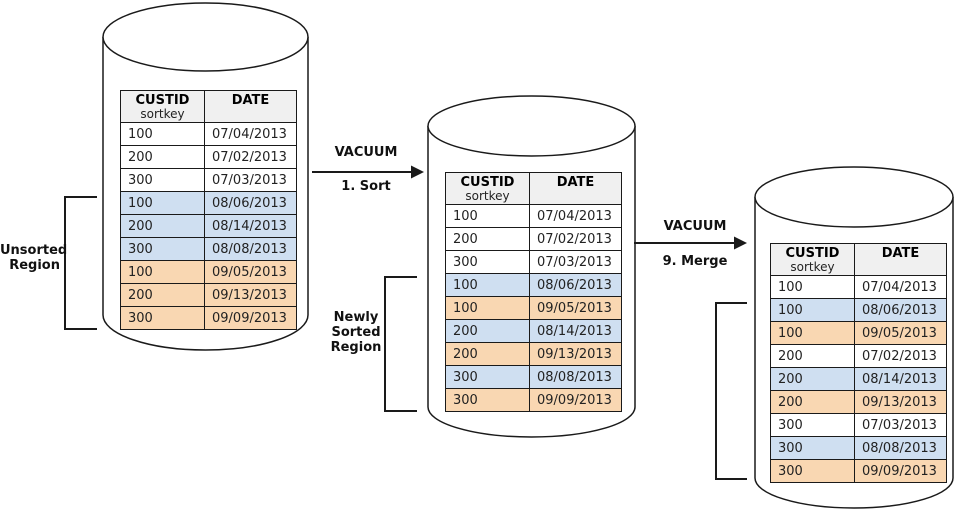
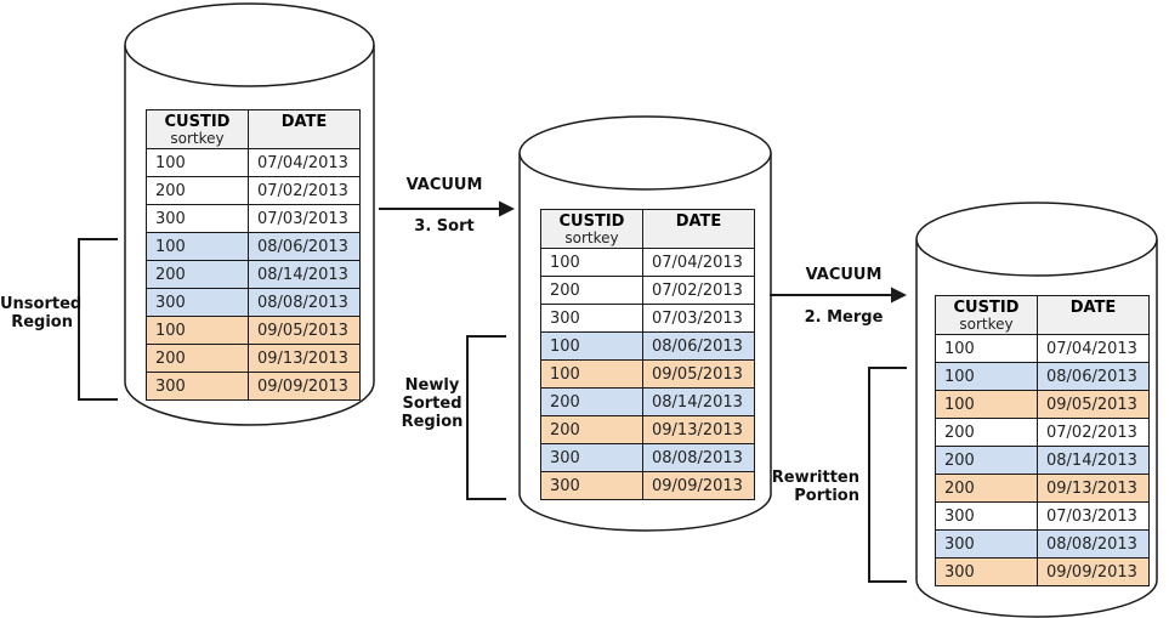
  CUSTID sortkey	DATE
  100	07/04/2013
  200	07/02/2013
  300	07/03/2013
  100	08/06/2013
  200	08/14/2013
  300	08/08/2013
  100	09/05/2013
  200	09/13/2013
  300	09/09/2013
  CUSTID sortkey	DATE
  100	07/04/2013
  200	07/02/2013
  300	07/03/2013
  100	08/06/2013
  100	09/05/2013
  200	08/14/2013
  200	09/13/2013
  300	08/08/2013
  300	09/09/2013
  CUSTID sortkey	DATE
  100	07/04/2013
  100	08/06/2013
  100	09/05/2013
  200	07/02/2013
  200	08/14/2013
  200	09/13/2013
  300	07/03/2013
  300	08/08/2013
  300	09/09/2013
  Unsorted
  Region
  Newly
  Sorted
  Region
+ Rewritten
+ Portion
  VACUUM
- 1. Sort
+ 3. Sort
  VACUUM
- 9. Merge
+ 2. Merge
